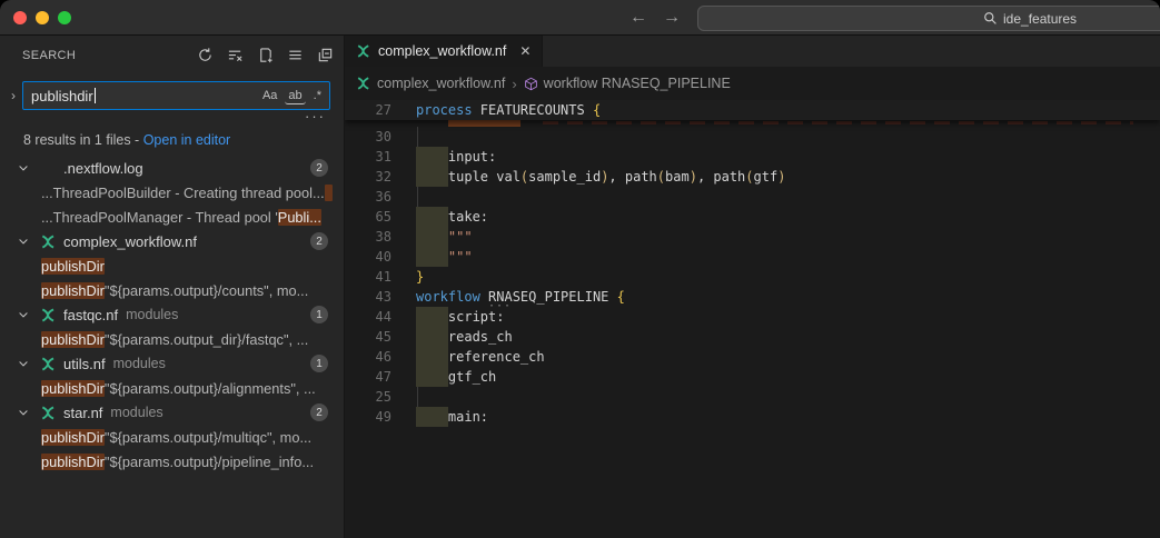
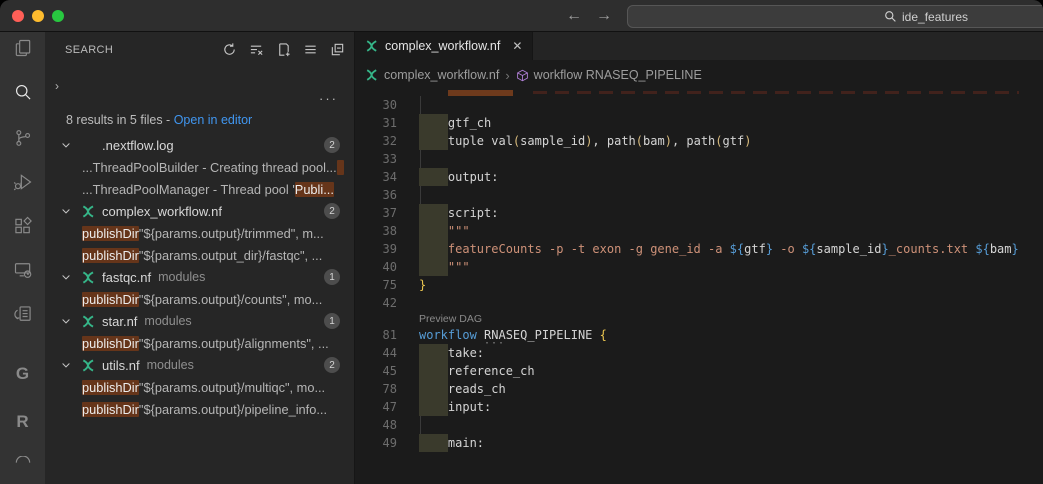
  ←
  →
  ide_features
+ G
+ R
  SEARCH
  ›
- publishdir
- Aa
- ab
- .*
  ···
- 8 results in 1 files - Open in editor
+ 8 results in 5 files - Open in editor
  .nextflow.log
  2
  ...ThreadPoolBuilder - Creating thread pool...
  ...ThreadPoolManager - Thread pool '
  Publi...
  complex_workflow.nf
  2
  publishDir
+ "${params.output}/trimmed", m...
  publishDir
- "${params.output}/counts", mo...
+ "${params.output_dir}/fastqc", ...
  fastqc.nf
  modules
  1
  publishDir
- "${params.output_dir}/fastqc", ...
+ "${params.output}/counts", mo...
- utils.nf
+ star.nf
  modules
  1
  publishDir
  "${params.output}/alignments", ...
- star.nf
+ utils.nf
  modules
  2
  publishDir
  "${params.output}/multiqc", mo...
  publishDir
  "${params.output}/pipeline_info...
  complex_workflow.nf
  ✕
  complex_workflow.nf
  ›
  workflow RNASEQ_PIPELINE
- 27
- process FEATURECOUNTS {
  30
  31
- input:
+ gtf_ch
  32
  tuple val(sample_id), path(bam), path(gtf)
+ 33
+ 34
+ output:
  36
- 65
+ 37
- take:
+ script:
  38
  """
+ 39
+ featureCounts -p -t exon -g gene_id -a ${gtf} -o ${sample_id}_counts.txt ${bam}
  40
  """
- 41
+ 75
  }
+ 42
+ Preview DAG
- 43
+ 81
  workflow RNASEQ_PIPELINE {
  ···
  44
- script:
+ take:
  45
- reads_ch
+ reference_ch
- 46
+ 78
- reference_ch
+ reads_ch
  47
- gtf_ch
+ input:
- 25
+ 48
  49
  main:
